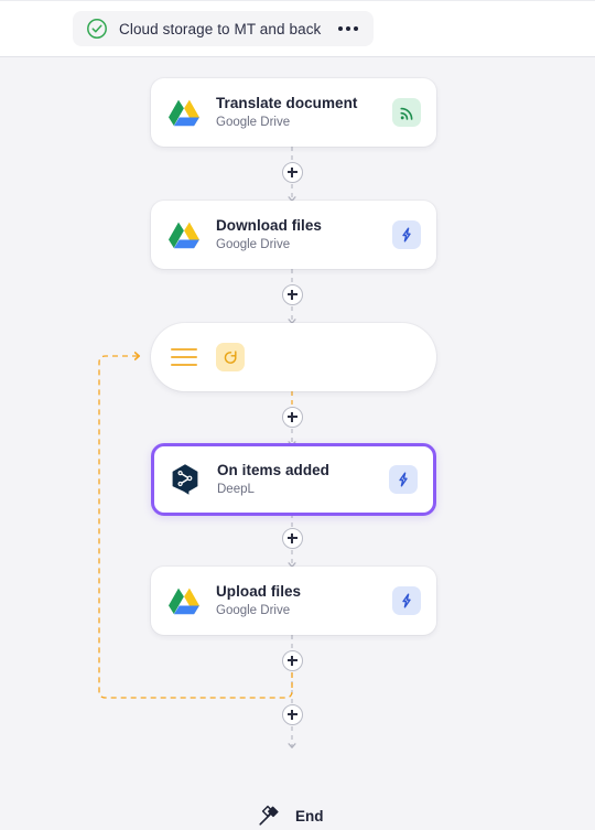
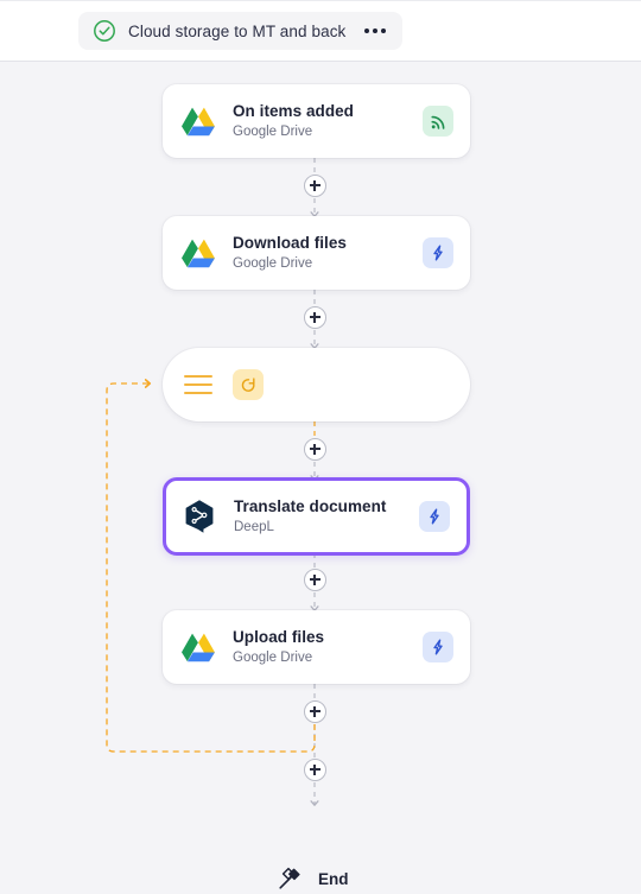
  Cloud storage to MT and back
- Translate document
+ On items added
  Google Drive
  Download files
  Google Drive
- On items added
+ Translate document
  DeepL
  Upload files
  Google Drive
  End
